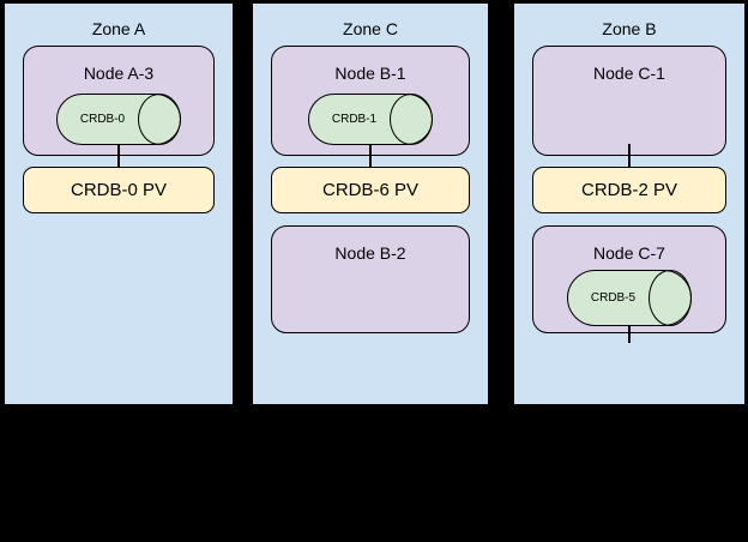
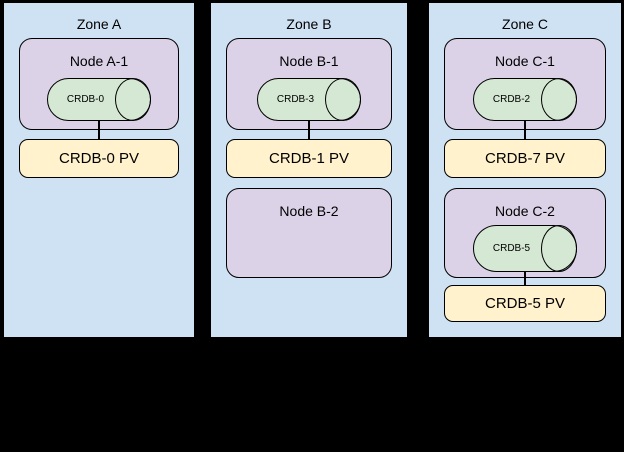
  Zone A
- Node A-3
+ Node A-1
  CRDB-0
  CRDB-0 PV
- Zone C
+ Zone B
  Node B-1
- CRDB-1
+ CRDB-3
- CRDB-6 PV
+ CRDB-1 PV
  Node B-2
- Zone B
+ Zone C
  Node C-1
+ CRDB-2
- CRDB-2 PV
+ CRDB-7 PV
- Node C-7
+ Node C-2
  CRDB-5
+ CRDB-5 PV
